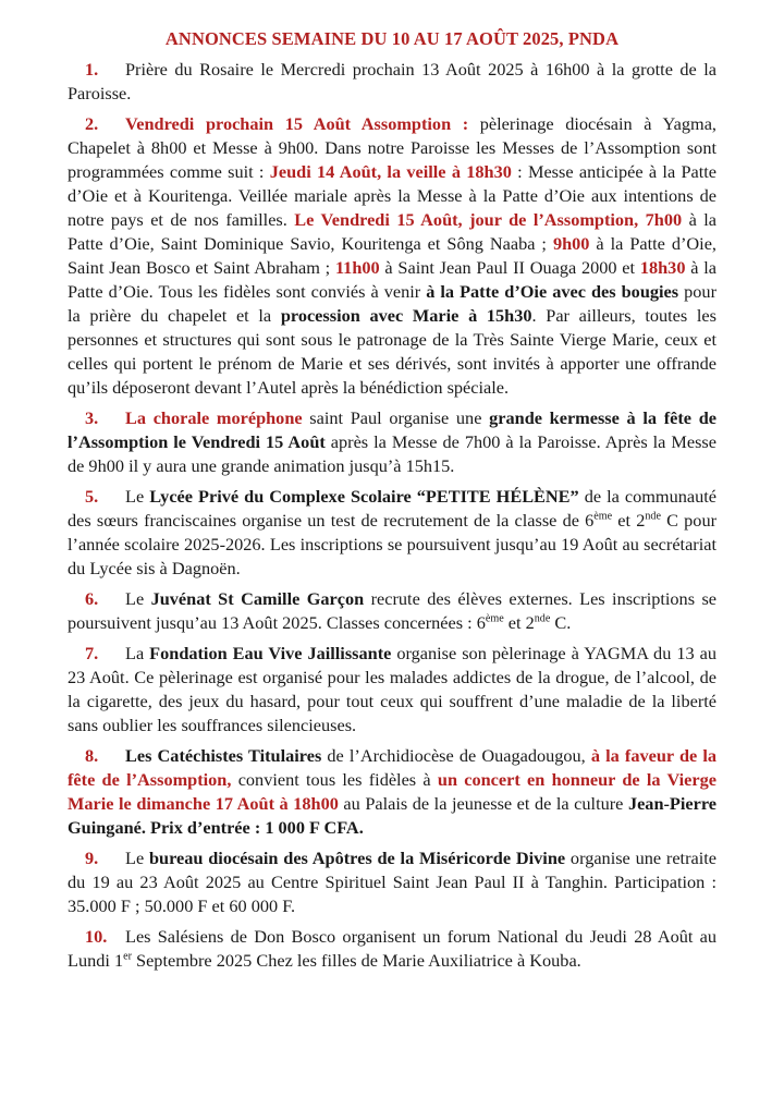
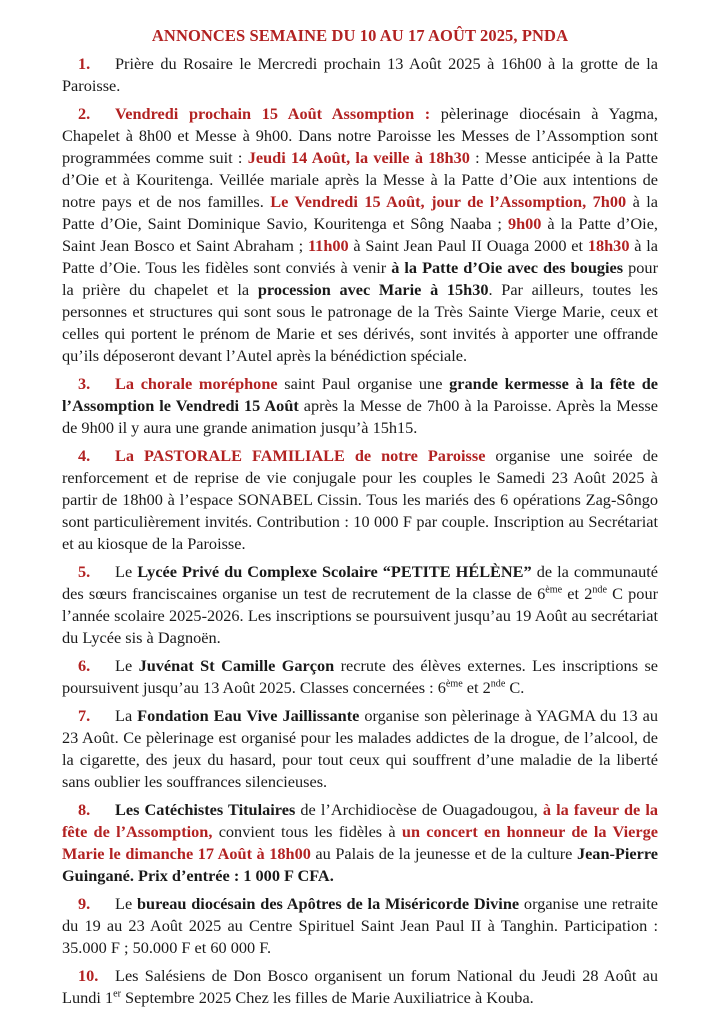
  ANNONCES SEMAINE DU 10 AU 17 AOÛT 2025, PNDA
  1. Prière du Rosaire le Mercredi prochain 13 Août 2025 à 16h00 à la grotte de la Paroisse.
  2. Vendredi prochain 15 Août Assomption : pèlerinage diocésain à Yagma, Chapelet à 8h00 et Messe à 9h00. Dans notre Paroisse les Messes de l’Assomption sont programmées comme suit : Jeudi 14 Août, la veille à 18h30 : Messe anticipée à la Patte d’Oie et à Kouritenga. Veillée mariale après la Messe à la Patte d’Oie aux intentions de notre pays et de nos familles. Le Vendredi 15 Août, jour de l’Assomption, 7h00 à la Patte d’Oie, Saint Dominique Savio, Kouritenga et Sông Naaba ; 9h00 à la Patte d’Oie, Saint Jean Bosco et Saint Abraham ; 11h00 à Saint Jean Paul II Ouaga 2000 et 18h30 à la Patte d’Oie. Tous les fidèles sont conviés à venir à la Patte d’Oie avec des bougies pour la prière du chapelet et la procession avec Marie à 15h30. Par ailleurs, toutes les personnes et structures qui sont sous le patronage de la Très Sainte Vierge Marie, ceux et celles qui portent le prénom de Marie et ses dérivés, sont invités à apporter une offrande qu’ils déposeront devant l’Autel après la bénédiction spéciale.
  3. La chorale moréphone saint Paul organise une grande kermesse à la fête de l’Assomption le Vendredi 15 Août après la Messe de 7h00 à la Paroisse. Après la Messe de 9h00 il y aura une grande animation jusqu’à 15h15.
+ 4. La PASTORALE FAMILIALE de notre Paroisse organise une soirée de renforcement et de reprise de vie conjugale pour les couples le Samedi 23 Août 2025 à partir de 18h00 à l’espace SONABEL Cissin. Tous les mariés des 6 opérations Zag-Sôngo sont particulièrement invités. Contribution : 10 000 F par couple. Inscription au Secrétariat et au kiosque de la Paroisse.
  5. Le Lycée Privé du Complexe Scolaire “PETITE HÉLÈNE” de la communauté des sœurs franciscaines organise un test de recrutement de la classe de 6ème et 2nde C pour l’année scolaire 2025-2026. Les inscriptions se poursuivent jusqu’au 19 Août au secrétariat du Lycée sis à Dagnoën.
  6. Le Juvénat St Camille Garçon recrute des élèves externes. Les inscriptions se poursuivent jusqu’au 13 Août 2025. Classes concernées : 6ème et 2nde C.
  7. La Fondation Eau Vive Jaillissante organise son pèlerinage à YAGMA du 13 au 23 Août. Ce pèlerinage est organisé pour les malades addictes de la drogue, de l’alcool, de la cigarette, des jeux du hasard, pour tout ceux qui souffrent d’une maladie de la liberté sans oublier les souffrances silencieuses.
  8. Les Catéchistes Titulaires de l’Archidiocèse de Ouagadougou, à la faveur de la fête de l’Assomption, convient tous les fidèles à un concert en honneur de la Vierge Marie le dimanche 17 Août à 18h00 au Palais de la jeunesse et de la culture Jean-Pierre Guingané. Prix d’entrée : 1 000 F CFA.
  9. Le bureau diocésain des Apôtres de la Miséricorde Divine organise une retraite du 19 au 23 Août 2025 au Centre Spirituel Saint Jean Paul II à Tanghin. Participation : 35.000 F ; 50.000 F et 60 000 F.
  10. Les Salésiens de Don Bosco organisent un forum National du Jeudi 28 Août au Lundi 1er Septembre 2025 Chez les filles de Marie Auxiliatrice à Kouba.
